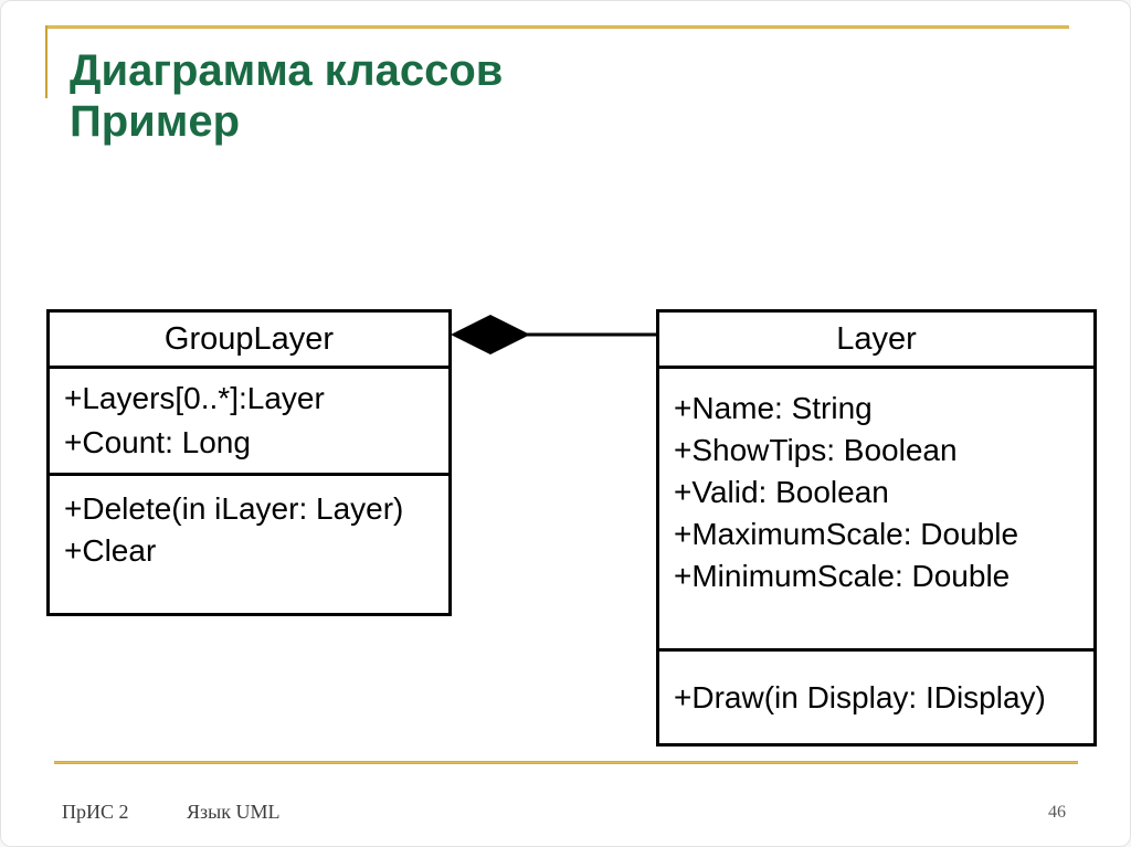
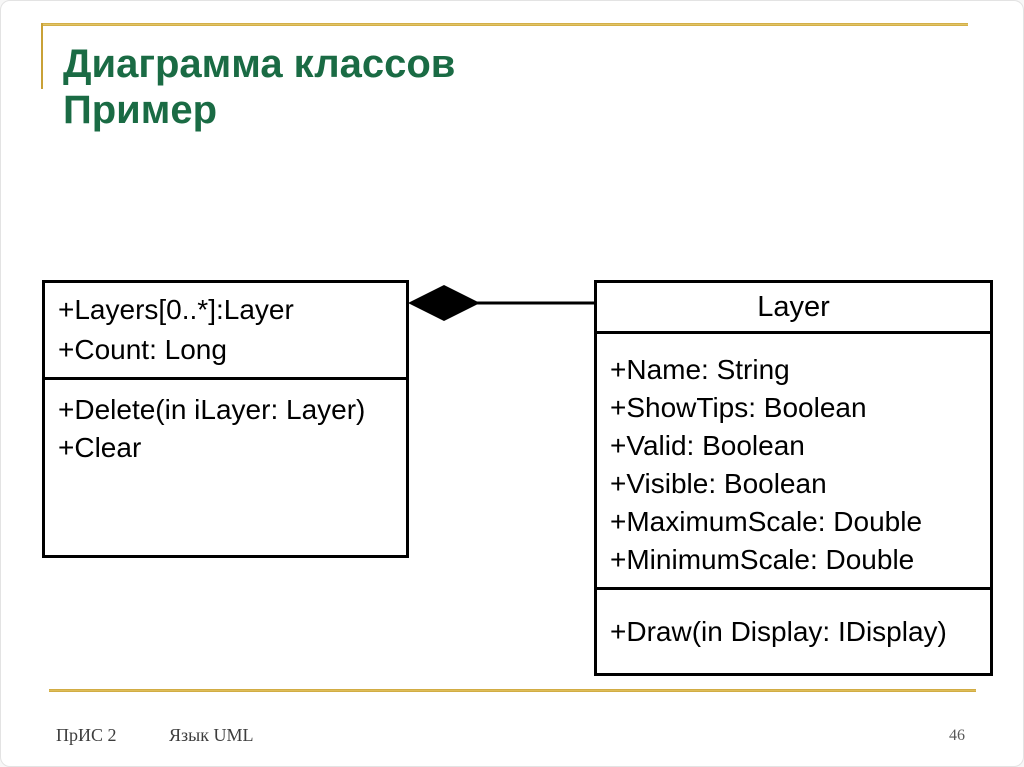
  Диаграмма классов
  Пример
- GroupLayer
  +Layers[0..*]:Layer
  +Count: Long
  +Delete(in iLayer: Layer)
  +Clear
  Layer
  +Name: String
  +ShowTips: Boolean
  +Valid: Boolean
+ +Visible: Boolean
  +MaximumScale: Double
  +MinimumScale: Double
  +Draw(in Display: IDisplay)
  ПрИС 2
  Язык UML
  46
